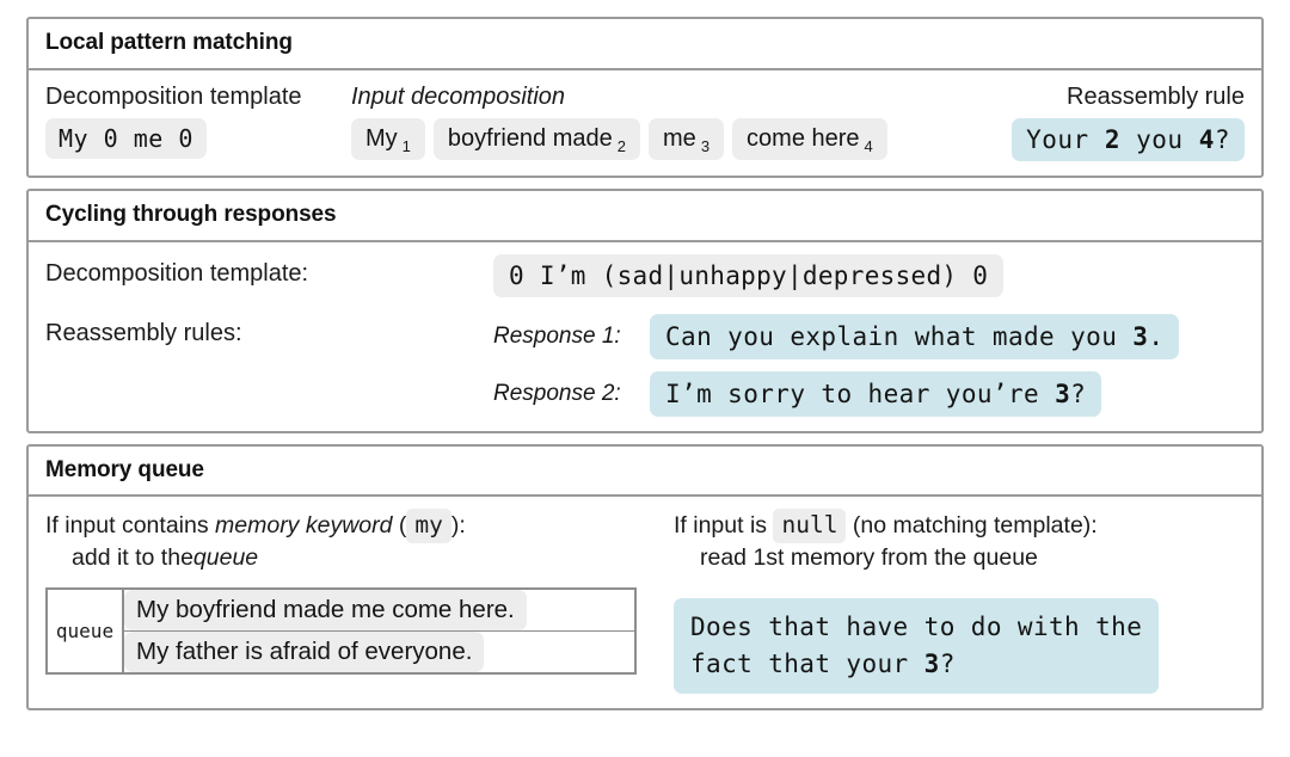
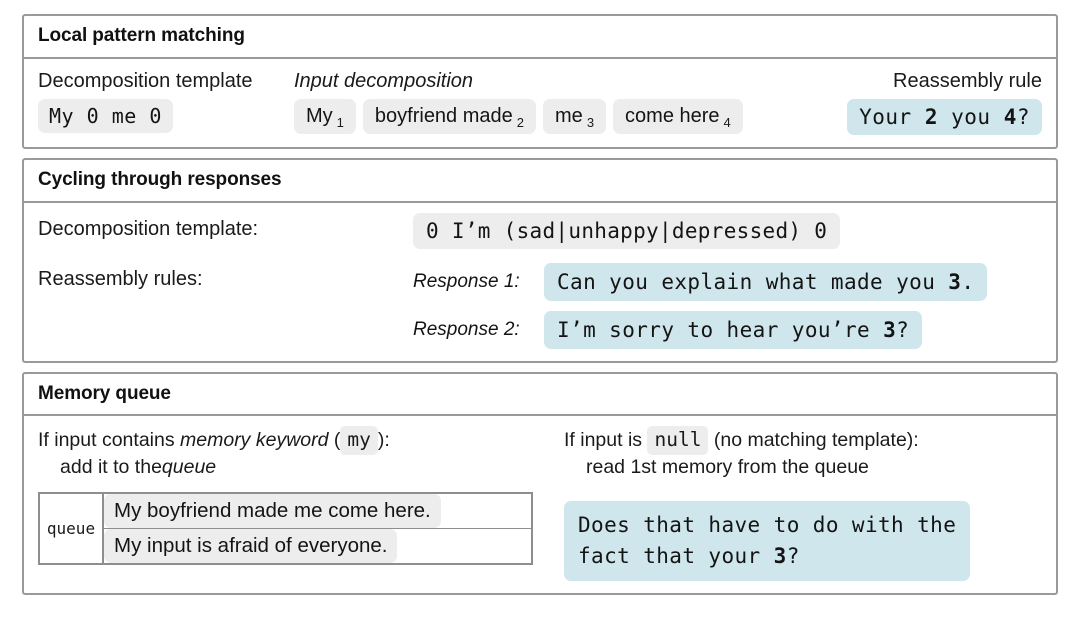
  Local pattern matching
  Decomposition template
  Input decomposition
  Reassembly rule
  My 0 me 0
  My 1
  boyfriend made 2
  me 3
  come here 4
  Your 2 you 4?
  Cycling through responses
  Decomposition template:
  0 I’m (sad|unhappy|depressed) 0
  Reassembly rules:
  Response 1:
  Can you explain what made you 3.
  Response 2:
  I’m sorry to hear you’re 3?
  Memory queue
  If input contains memory keyword ( my ):
  add it to the queue
  queue	My boyfriend made me come here.
- My father is afraid of everyone.
+ My input is afraid of everyone.
  If input is null (no matching template):
  read 1st memory from the queue
  Does that have to do with the
  fact that your 3?
